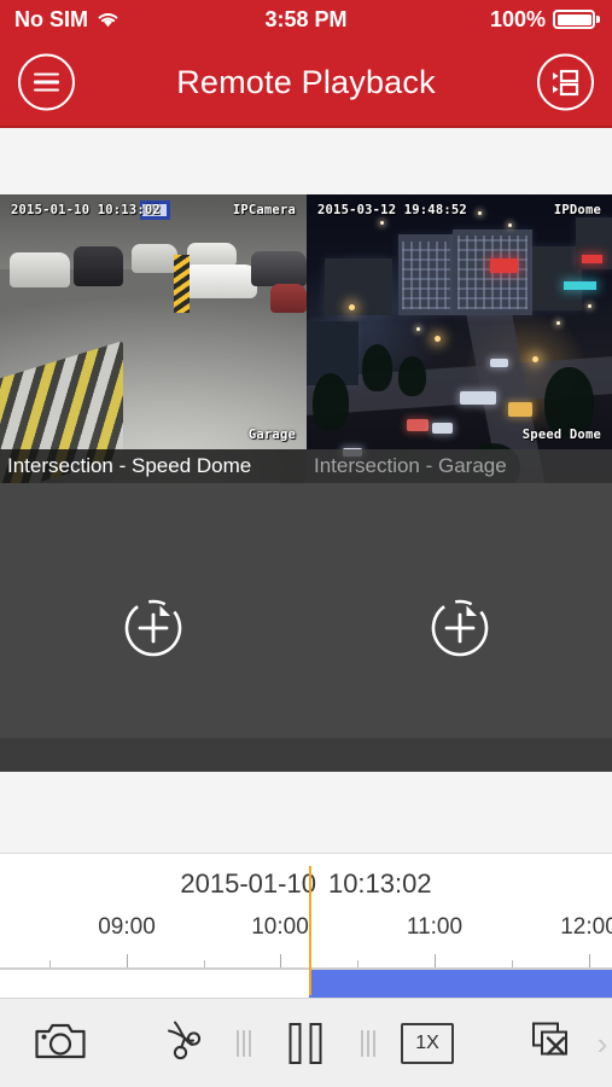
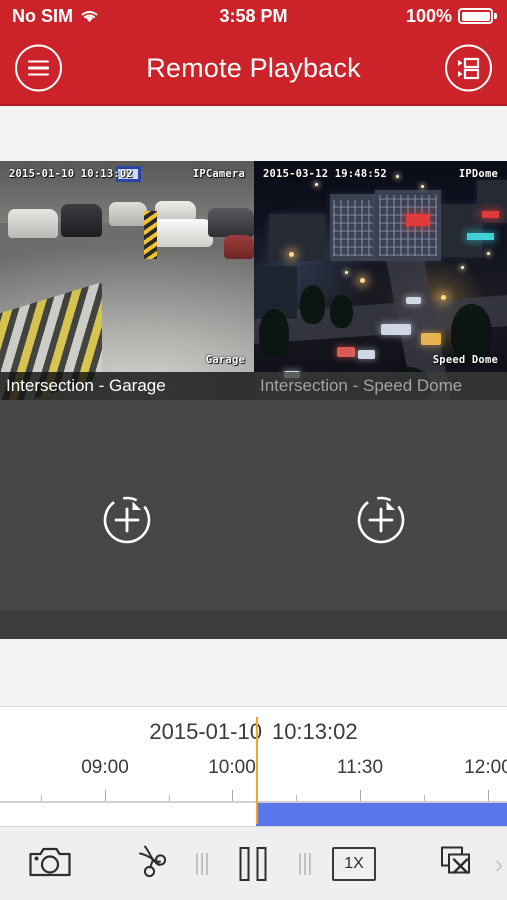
  No SIM
  3:58 PM
  100%
  Remote Playback
  2015-01-10 10:13:02
  IPCamera
  Garage
- Intersection - Speed Dome
+ Intersection - Garage
  2015-03-12 19:48:52
  IPDome
  Speed Dome
- Intersection - Garage
+ Intersection - Speed Dome
  2015-01-1
  10:13:02
  09:00
  10:00
- 11:00
+ 11:30
  12:00
  1X
  ›
